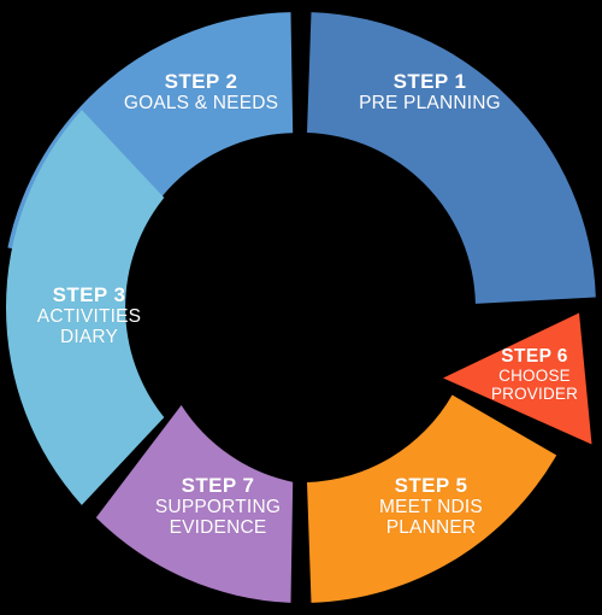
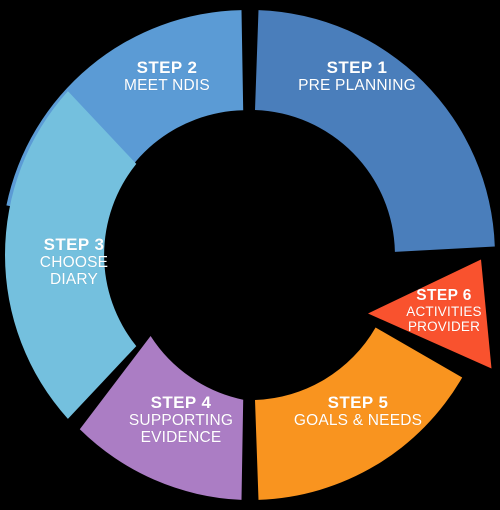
  STEP 1
  PRE PLANNING
  STEP 2
- GOALS & NEEDS
+ MEET NDIS
  STEP 3
- ACTIVITIES
+ CHOOSE
  DIARY
- STEP 7
+ STEP 4
  SUPPORTING
  EVIDENCE
  STEP 5
- MEET NDIS
+ GOALS & NEEDS
- PLANNER
  STEP 6
- CHOOSE
+ ACTIVITIES
  PROVIDER
